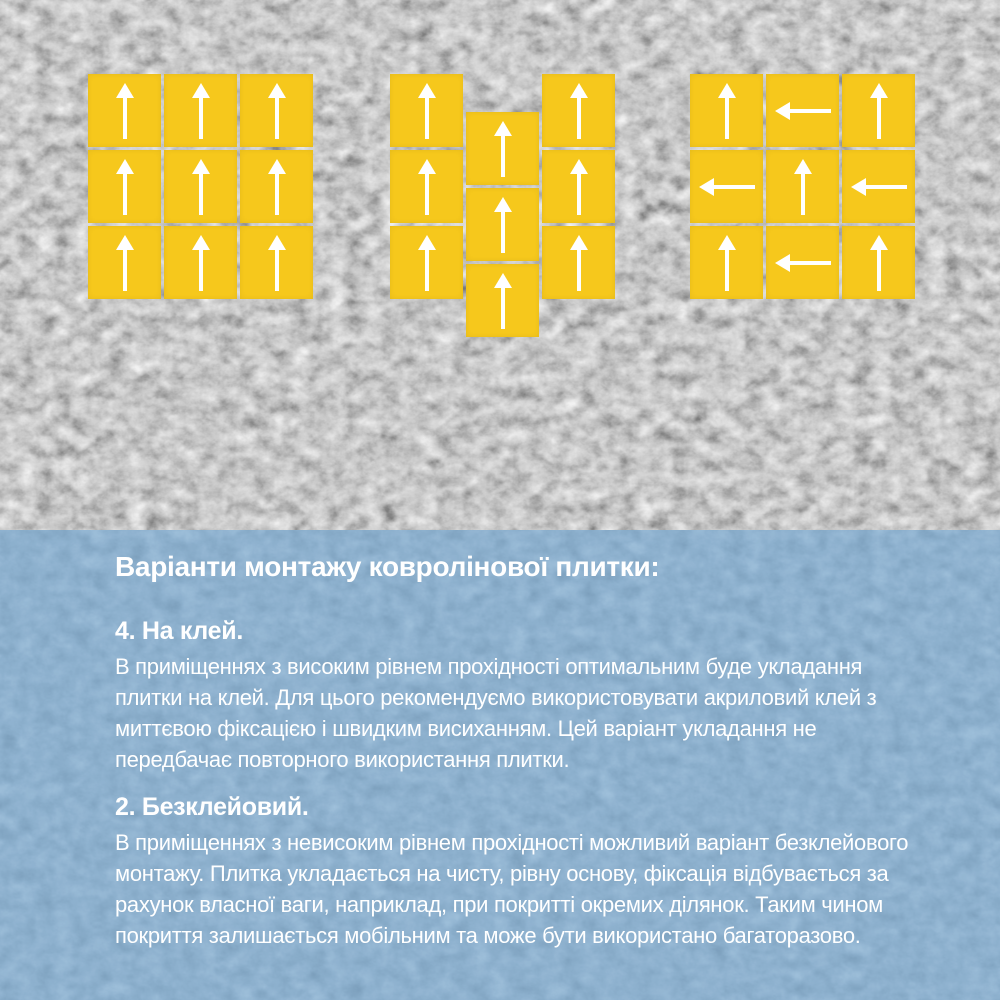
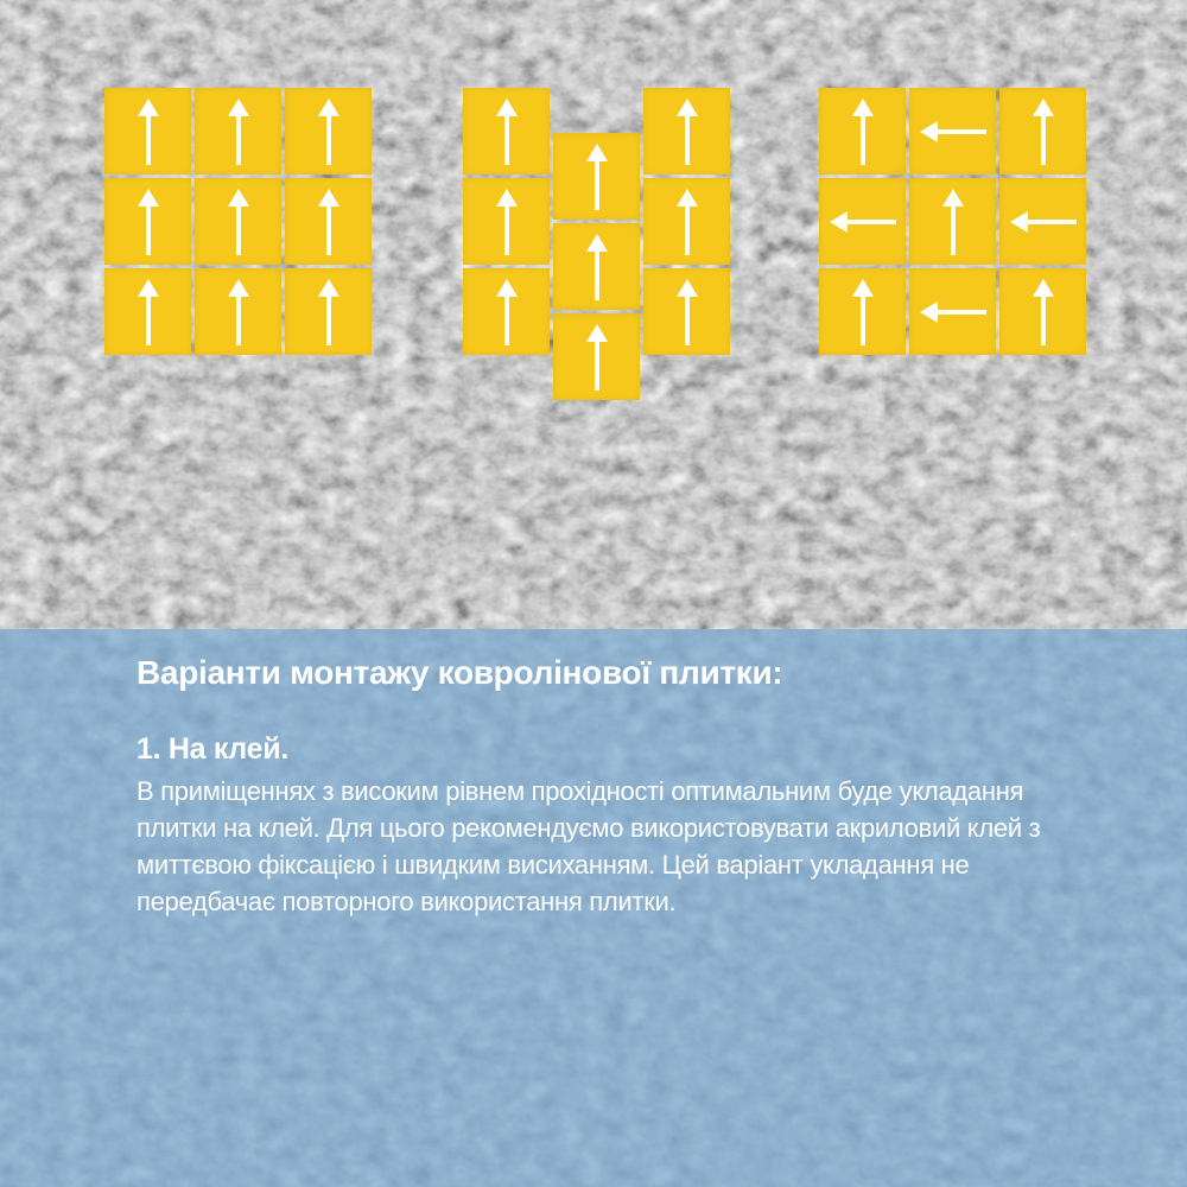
  Варіанти монтажу ковролінової плитки:
- 4. На клей.
+ 1. На клей.
  В приміщеннях з високим рівнем прохідності оптимальним буде укладання плитки на клей. Для цього рекомендуємо використовувати акриловий клей з миттєвою фіксацією і швидким висиханням. Цей варіант укладання не передбачає повторного використання плитки.
- 2. Безклейовий.
- В приміщеннях з невисоким рівнем прохідності можливий варіант безклейового монтажу. Плитка укладається на чисту, рівну основу, фіксація відбувається за рахунок власної ваги, наприклад, при покритті окремих ділянок. Таким чином покриття залишається мобільним та може бути використано багаторазово.
